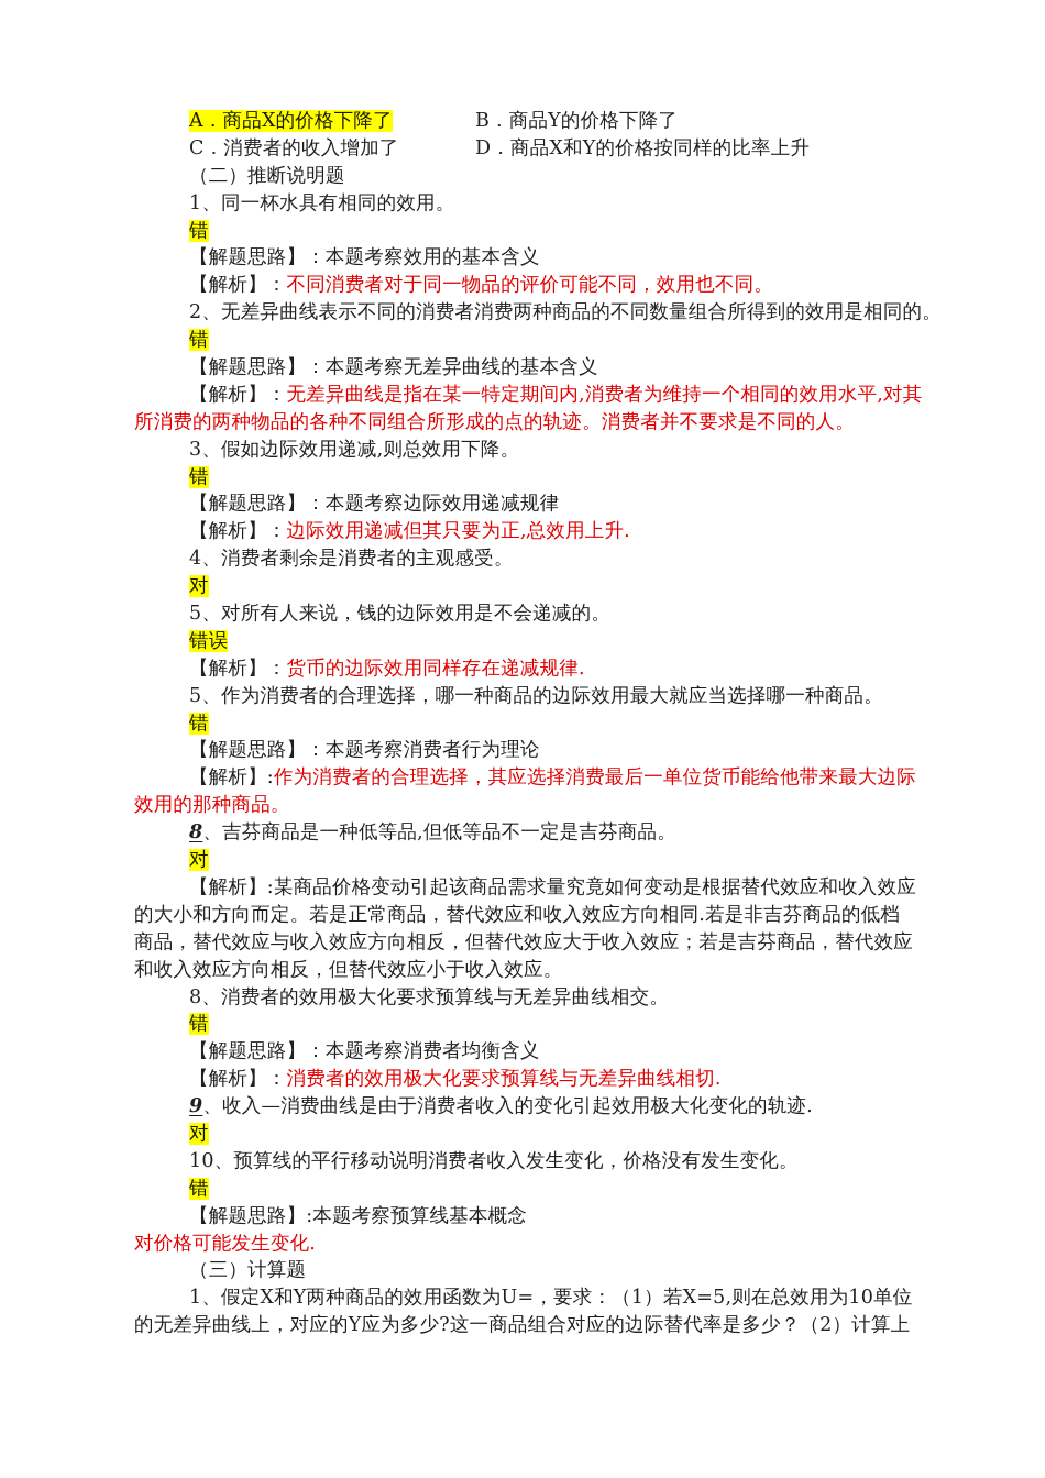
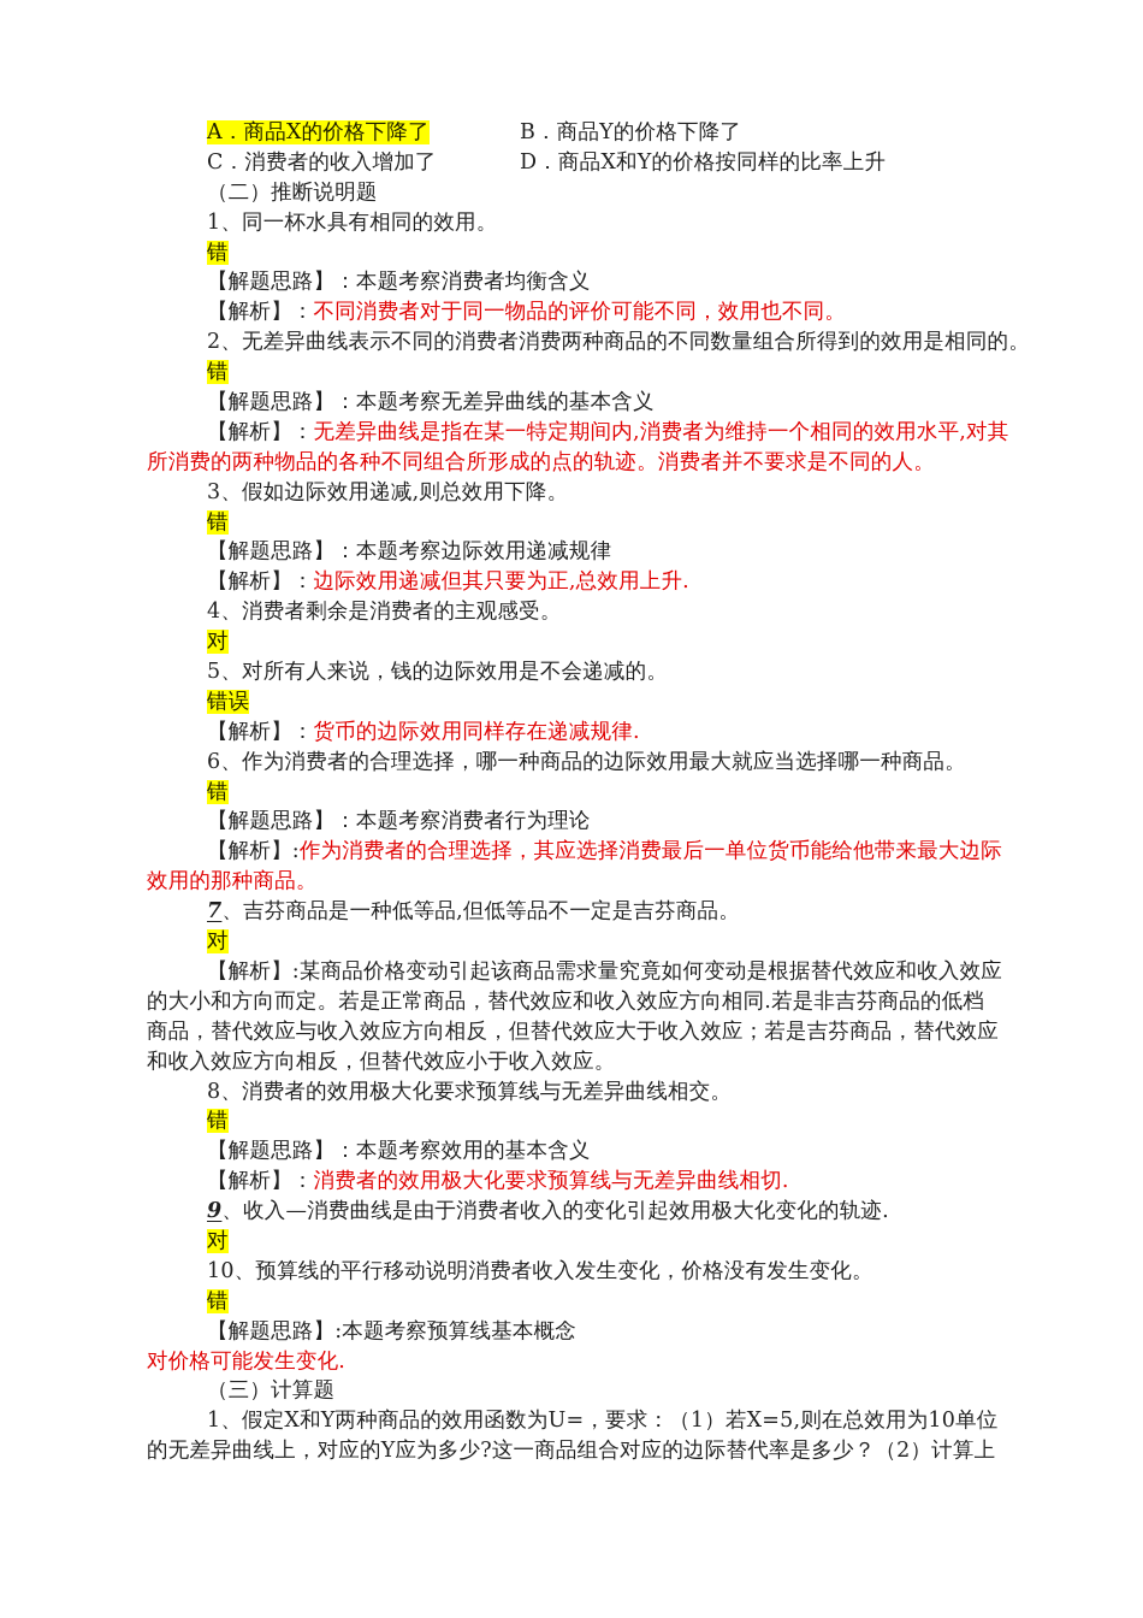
  A．商品X的价格下降了
  B．商品Y的价格下降了
  C．消费者的收入增加了
  D．商品X和Y的价格按同样的比率上升
  （二）推断说明题
  1、同一杯水具有相同的效用。
  错
- 【解题思路】：本题考察效用的基本含义
+ 【解题思路】：本题考察消费者均衡含义
  【解析】：不同消费者对于同一物品的评价可能不同，效用也不同。
  2、无差异曲线表示不同的消费者消费两种商品的不同数量组合所得到的效用是相同的。
  错
  【解题思路】：本题考察无差异曲线的基本含义
  【解析】：无差异曲线是指在某一特定期间内,消费者为维持一个相同的效用水平,对其
  所消费的两种物品的各种不同组合所形成的点的轨迹。消费者并不要求是不同的人。
  3、假如边际效用递减,则总效用下降。
  错
  【解题思路】：本题考察边际效用递减规律
  【解析】：边际效用递减但其只要为正,总效用上升.
  4、消费者剩余是消费者的主观感受。
  对
  5、对所有人来说，钱的边际效用是不会递减的。
  错误
  【解析】：货币的边际效用同样存在递减规律.
- 5、作为消费者的合理选择，哪一种商品的边际效用最大就应当选择哪一种商品。
+ 6、作为消费者的合理选择，哪一种商品的边际效用最大就应当选择哪一种商品。
  错
  【解题思路】：本题考察消费者行为理论
  【解析】:作为消费者的合理选择，其应选择消费最后一单位货币能给他带来最大边际
  效用的那种商品。
- 8、吉芬商品是一种低等品,但低等品不一定是吉芬商品。
+ 7、吉芬商品是一种低等品,但低等品不一定是吉芬商品。
  对
  【解析】:某商品价格变动引起该商品需求量究竟如何变动是根据替代效应和收入效应
  的大小和方向而定。若是正常商品，替代效应和收入效应方向相同.若是非吉芬商品的低档
  商品，替代效应与收入效应方向相反，但替代效应大于收入效应；若是吉芬商品，替代效应
  和收入效应方向相反，但替代效应小于收入效应。
  8、消费者的效用极大化要求预算线与无差异曲线相交。
  错
- 【解题思路】：本题考察消费者均衡含义
+ 【解题思路】：本题考察效用的基本含义
  【解析】：消费者的效用极大化要求预算线与无差异曲线相切.
  9、收入—消费曲线是由于消费者收入的变化引起效用极大化变化的轨迹.
  对
  10、预算线的平行移动说明消费者收入发生变化，价格没有发生变化。
  错
  【解题思路】:本题考察预算线基本概念
  对价格可能发生变化.
  （三）计算题
  1、假定X和Y两种商品的效用函数为U=，要求：（1）若X=5,则在总效用为10单位
  的无差异曲线上，对应的Y应为多少?这一商品组合对应的边际替代率是多少？（2）计算上
